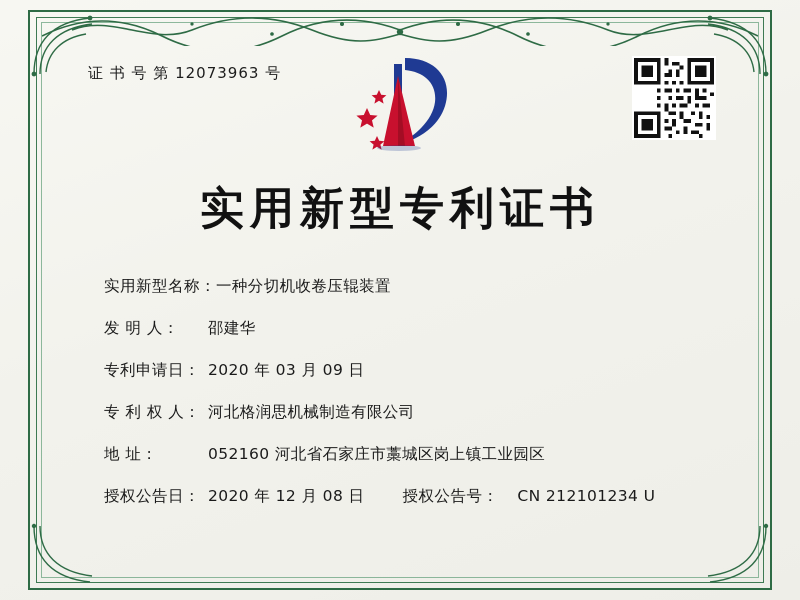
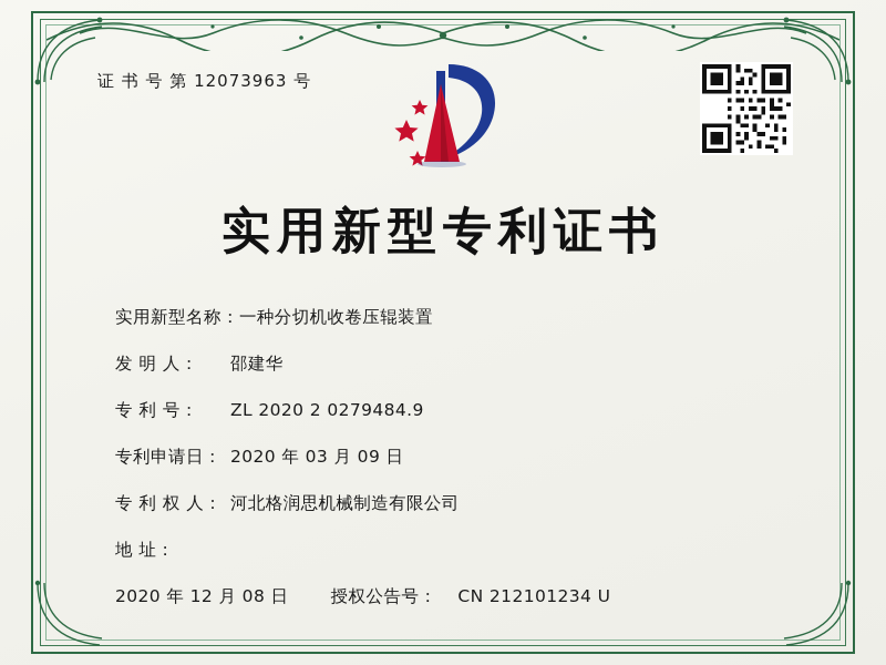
  证 书 号 第 12073963 号
  实用新型专利证书
  实用新型名称：
  一种分切机收卷压辊装置
  发 明 人：
  邵建华
+ 专 利 号：
+ ZL 2020 2 0279484.9
  专利申请日：
  2020 年 03 月 09 日
  专 利 权 人：
  河北格润思机械制造有限公司
  地 址：
- 052160 河北省石家庄市藁城区岗上镇工业园区
- 授权公告日：
  2020 年 12 月 08 日
  授权公告号： CN 212101234 U
